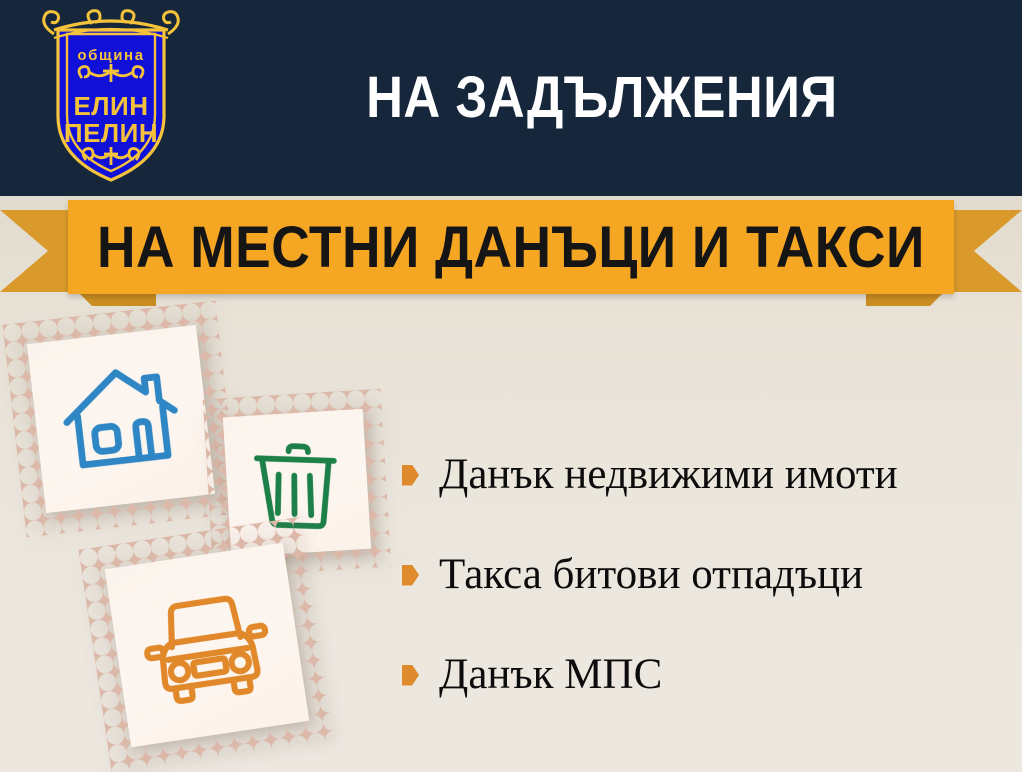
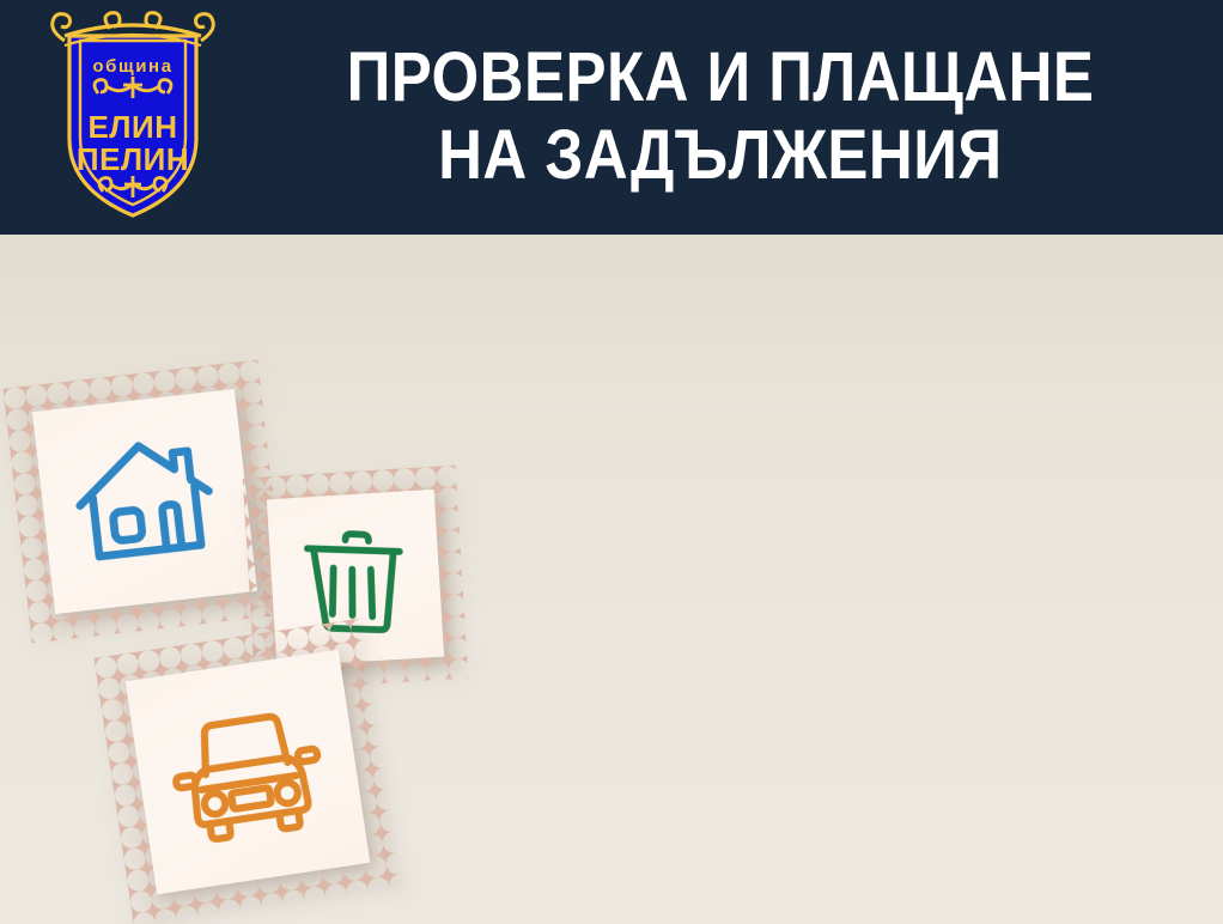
  община
  ЕЛИН
  ПЕЛИН
+ ПРОВЕРКА И ПЛАЩАНЕ
  НА ЗАДЪЛЖЕНИЯ
- НА МЕСТНИ ДАНЪЦИ И ТАКСИ
- Данък недвижими имоти
- Такса битови отпадъци
- Данък МПС
